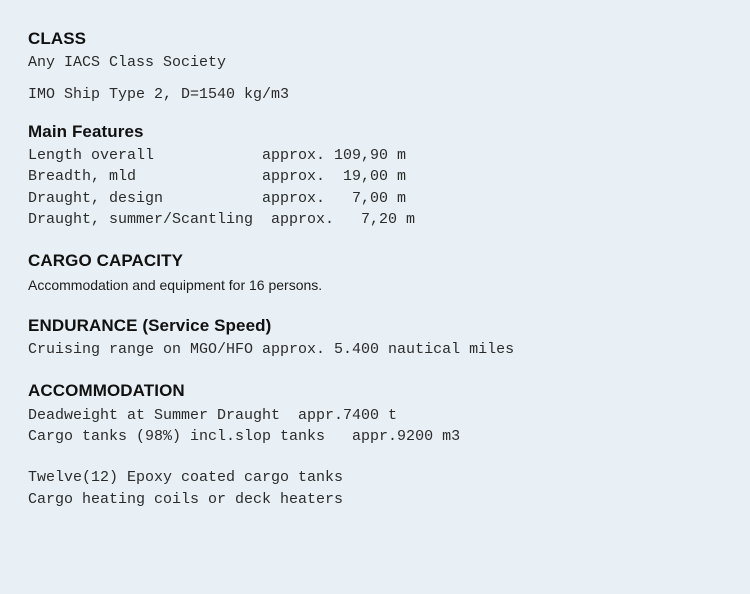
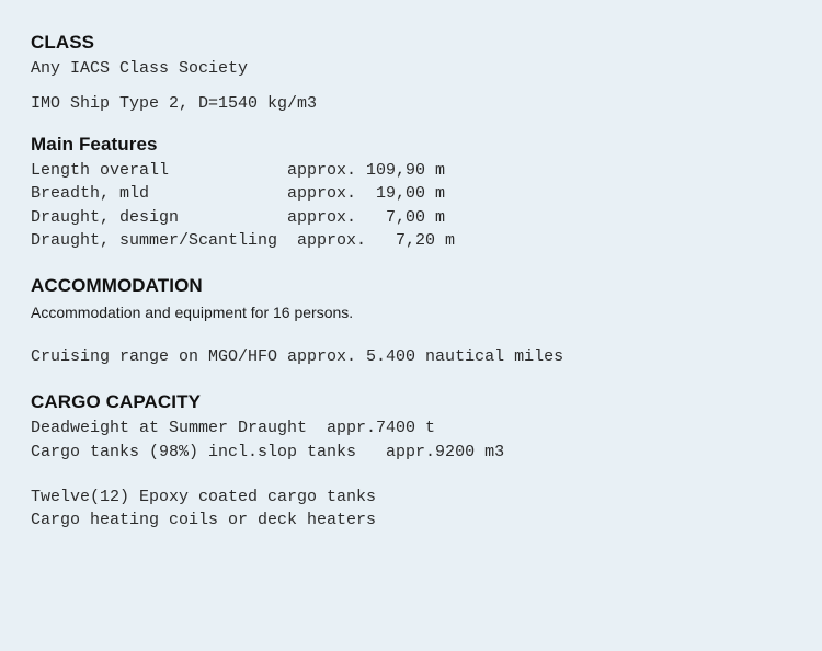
  CLASS
  Any IACS Class Society
  IMO Ship Type 2, D=1540 kg/m3
  Main Features
  Length overall approx. 109,90 m
  Breadth, mld approx. 19,00 m
  Draught, design approx. 7,00 m
  Draught, summer/Scantling approx. 7,20 m
- CARGO CAPACITY
+ ACCOMMODATION
  Accommodation and equipment for 16 persons.
- ENDURANCE (Service Speed)
  Cruising range on MGO/HFO approx. 5.400 nautical miles
- ACCOMMODATION
+ CARGO CAPACITY
  Deadweight at Summer Draught appr.7400 t
  Cargo tanks (98%) incl.slop tanks appr.9200 m3
  Twelve(12) Epoxy coated cargo tanks
  Cargo heating coils or deck heaters
